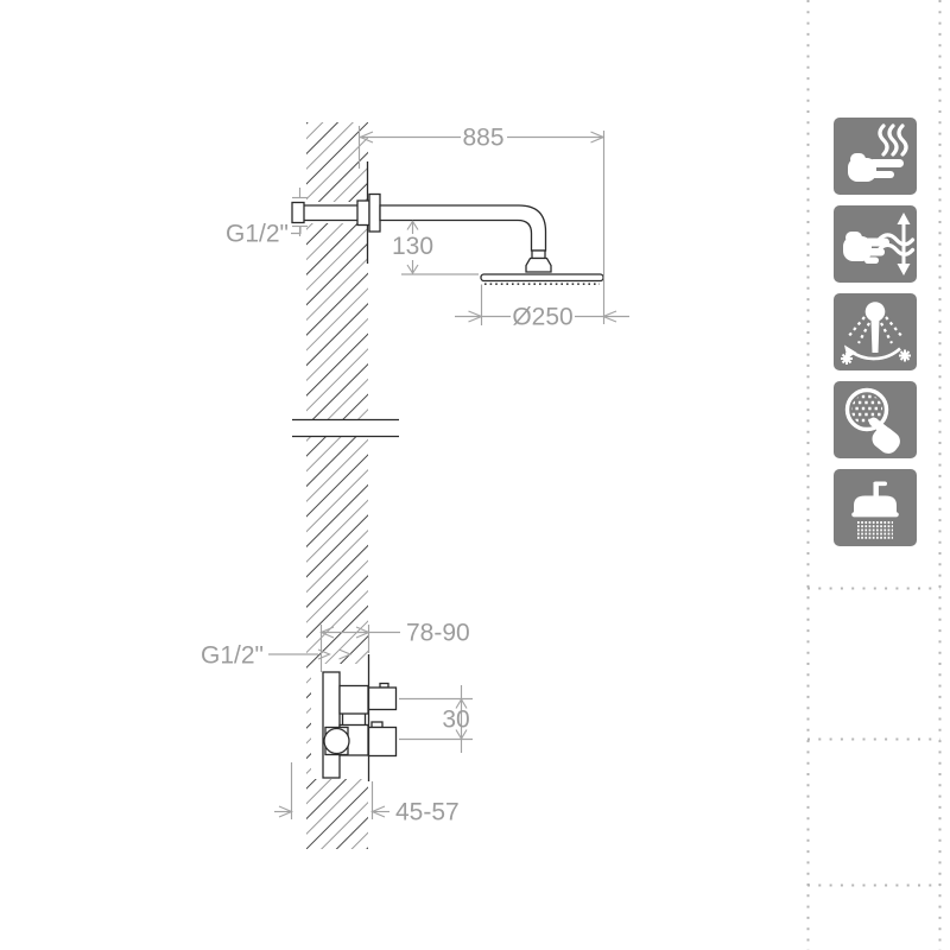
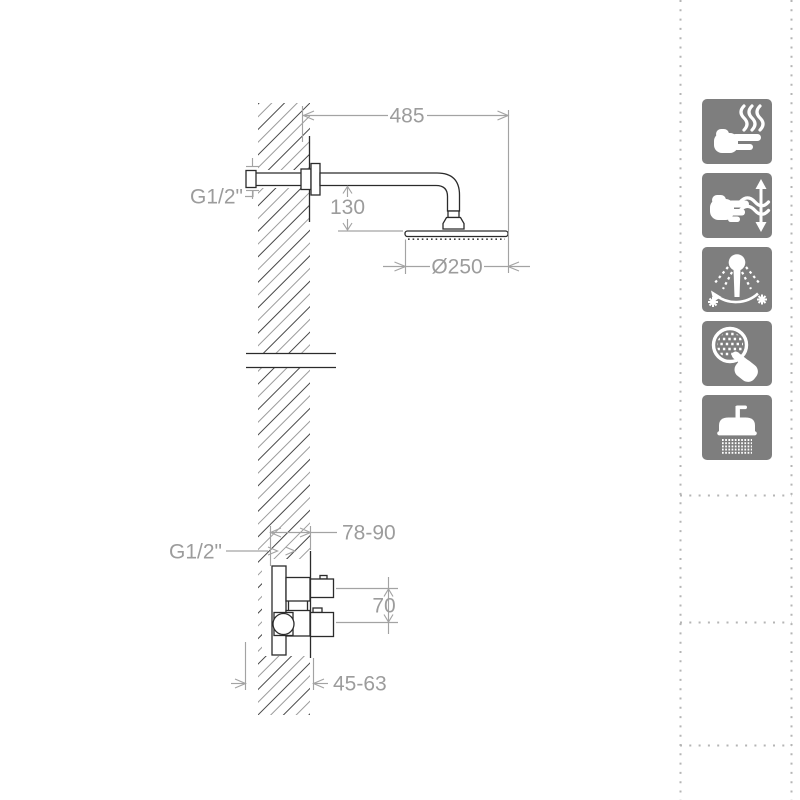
- 885
+ 485
  130
  Ø250
  G1/2"
  78-90
  G1/2"
- 30
+ 70
- 45-57
+ 45-63
